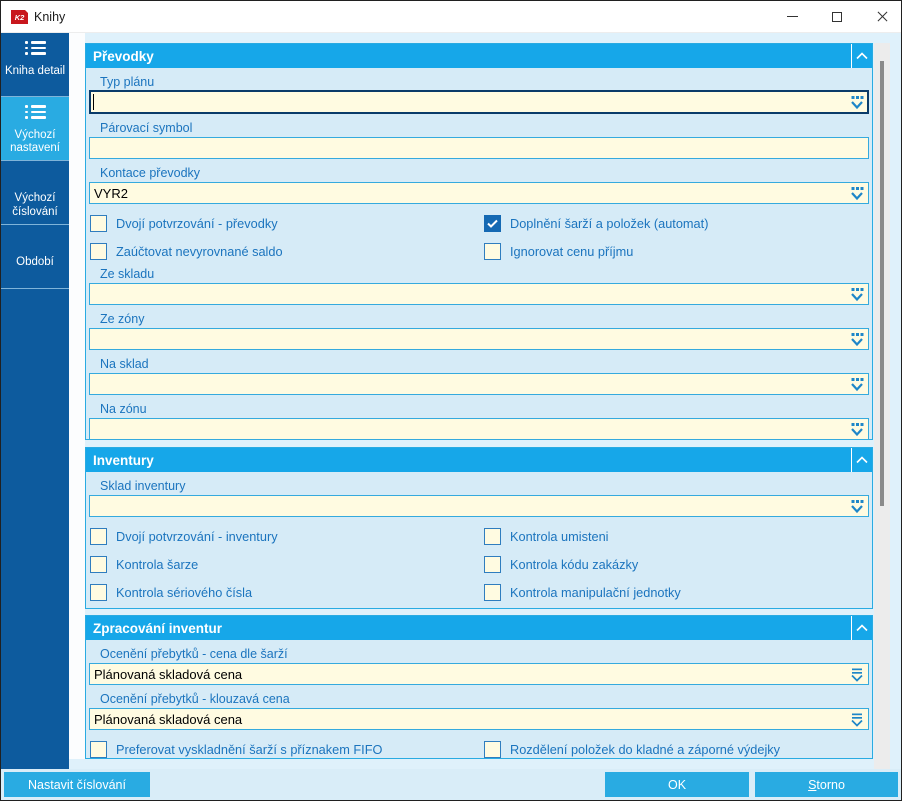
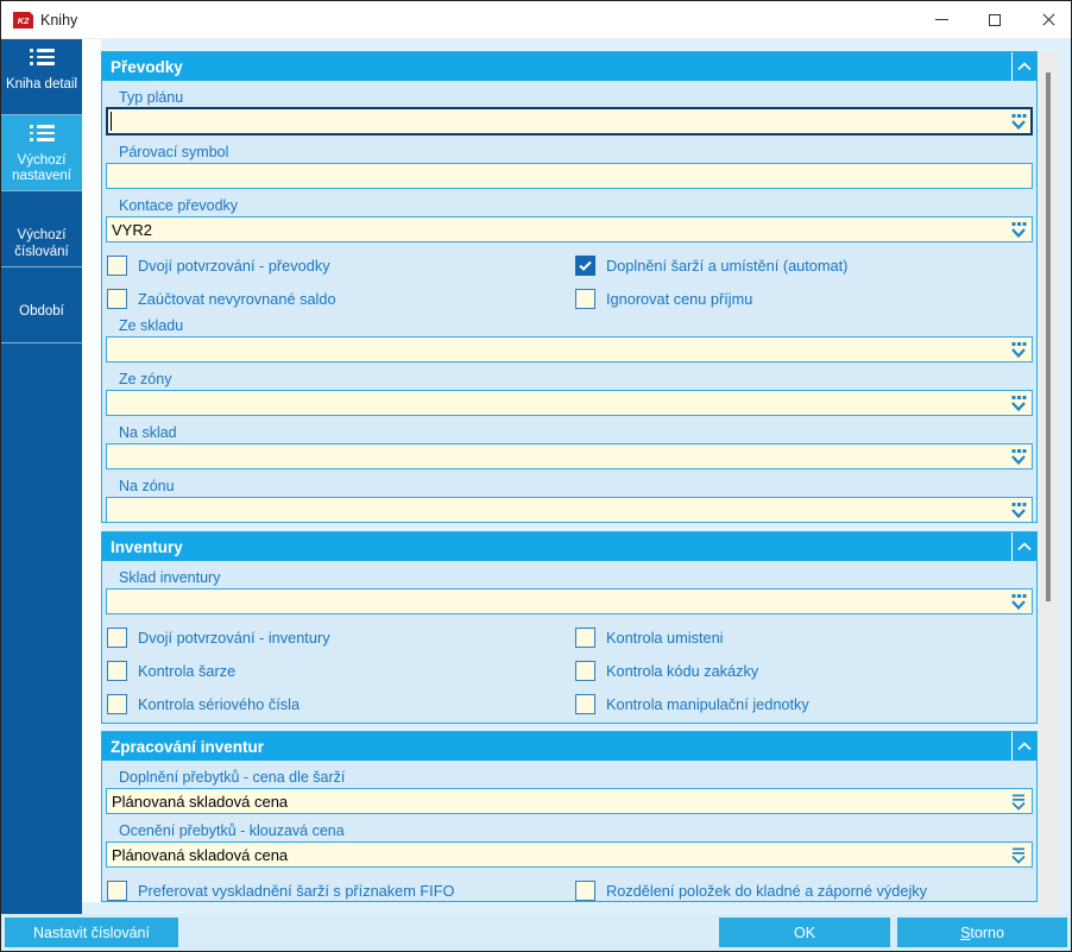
  K2
  Knihy
  Kniha detail
  Výchozí nastavení
  Výchozí číslování
  Období
  Převodky
  Typ plánu
  Párovací symbol
  Kontace převodky
  VYR2
  Dvojí potvrzování - převodky
- Doplnění šarží a položek (automat)
+ Doplnění šarží a umístění (automat)
  Zaúčtovat nevyrovnané saldo
  Ignorovat cenu příjmu
  Ze skladu
  Ze zóny
  Na sklad
  Na zónu
  Inventury
  Sklad inventury
  Dvojí potvrzování - inventury
  Kontrola umisteni
  Kontrola šarze
  Kontrola kódu zakázky
  Kontrola sériového čísla
  Kontrola manipulační jednotky
  Zpracování inventur
- Ocenění přebytků - cena dle šarží
+ Doplnění přebytků - cena dle šarží
  Plánovaná skladová cena
  Ocenění přebytků - klouzavá cena
  Plánovaná skladová cena
  Preferovat vyskladnění šarží s příznakem FIFO
  Rozdělení položek do kladné a záporné výdejky
  Nastavit číslování
  OK
  S
  torno
